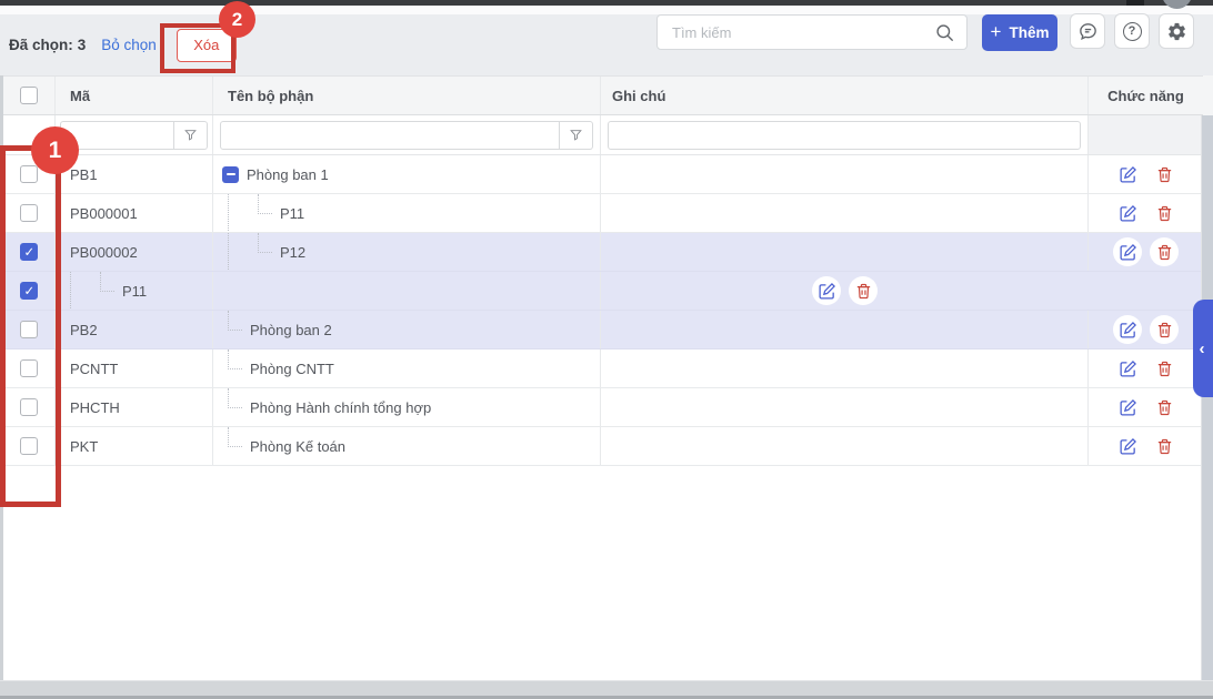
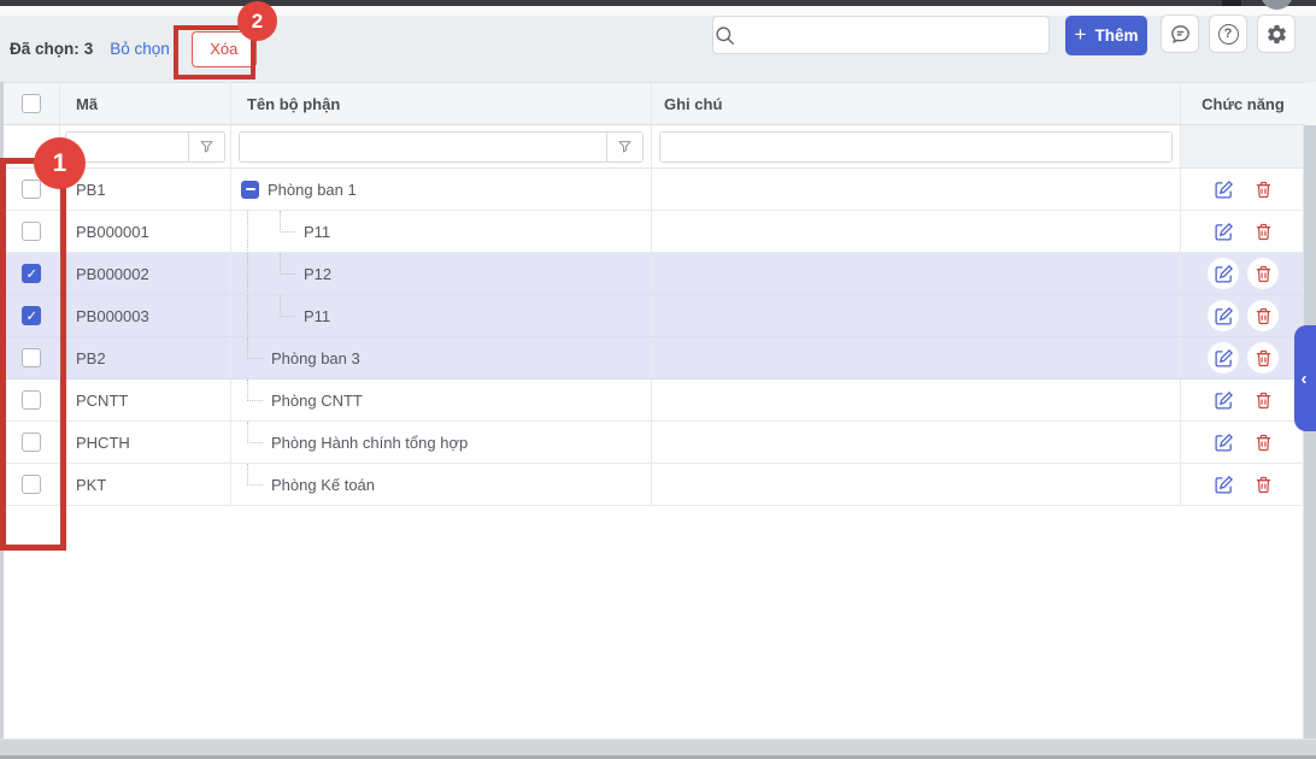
  Đã chọn: 3
  Bỏ chọn
  Xóa
- Tìm kiếm
  +
  Thêm
  ?
  Mã
  Tên bộ phận
  Ghi chú
  Chức năng
  PB1
  Phòng ban 1
  PB000001
  P11
  PB000002
  P12
+ PB000003
  P11
  PB2
- Phòng ban 2
+ Phòng ban 3
  PCNTT
  Phòng CNTT
  PHCTH
  Phòng Hành chính tổng hợp
  PKT
  Phòng Kế toán
  ‹
  1
  2
